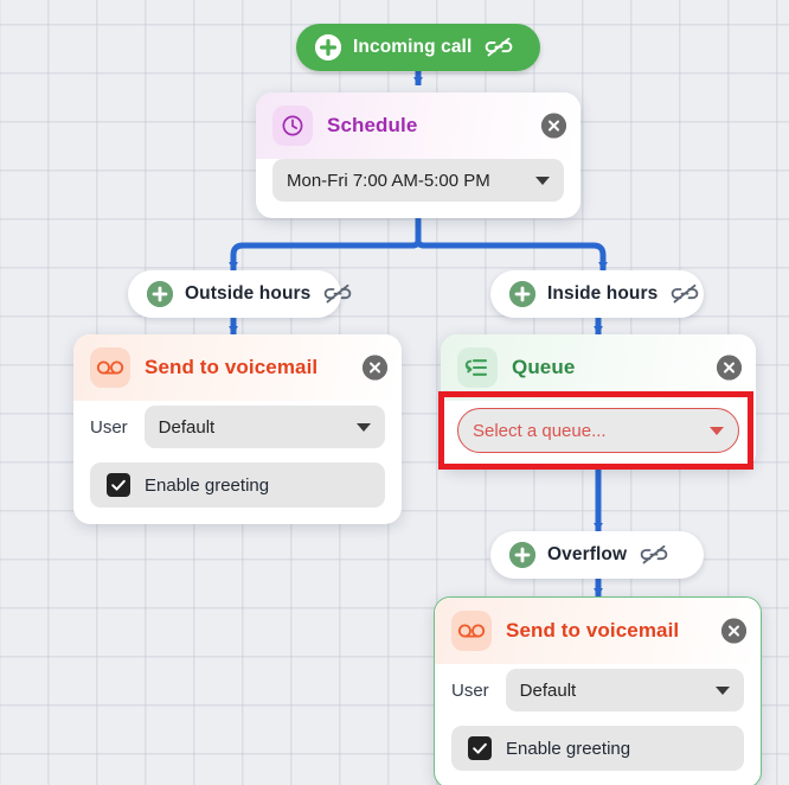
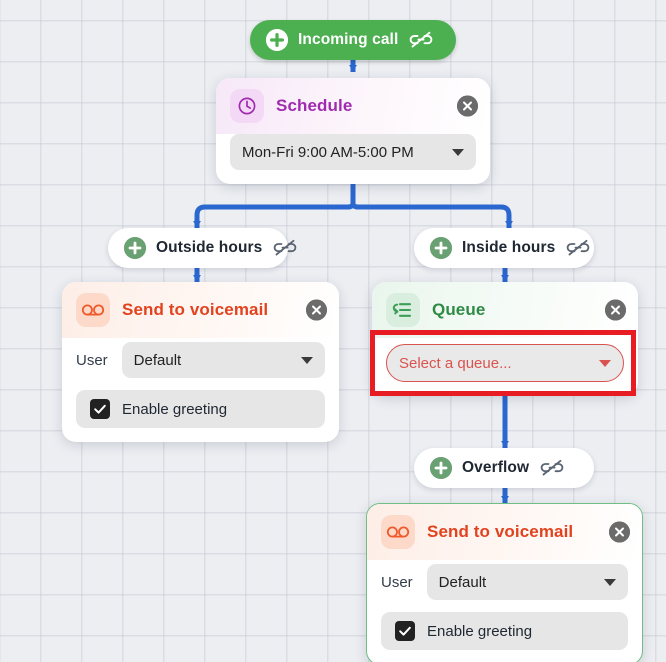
  Incoming call
  Schedule
- Mon-Fri 7:00 AM-5:00 PM
+ Mon-Fri 9:00 AM-5:00 PM
  Outside hours
  Inside hours
  Send to voicemail
  User
  Default
  Enable greeting
  Queue
  Select a queue...
  Overflow
  Send to voicemail
  User
  Default
  Enable greeting
